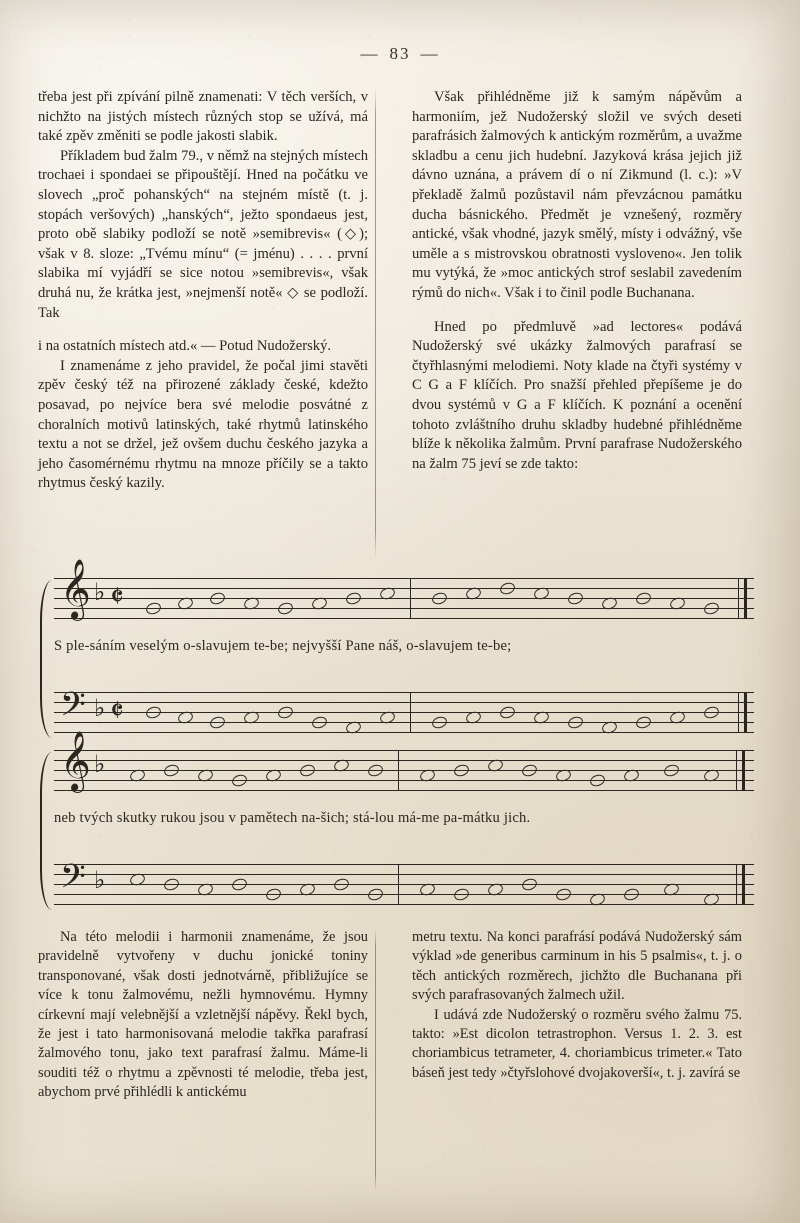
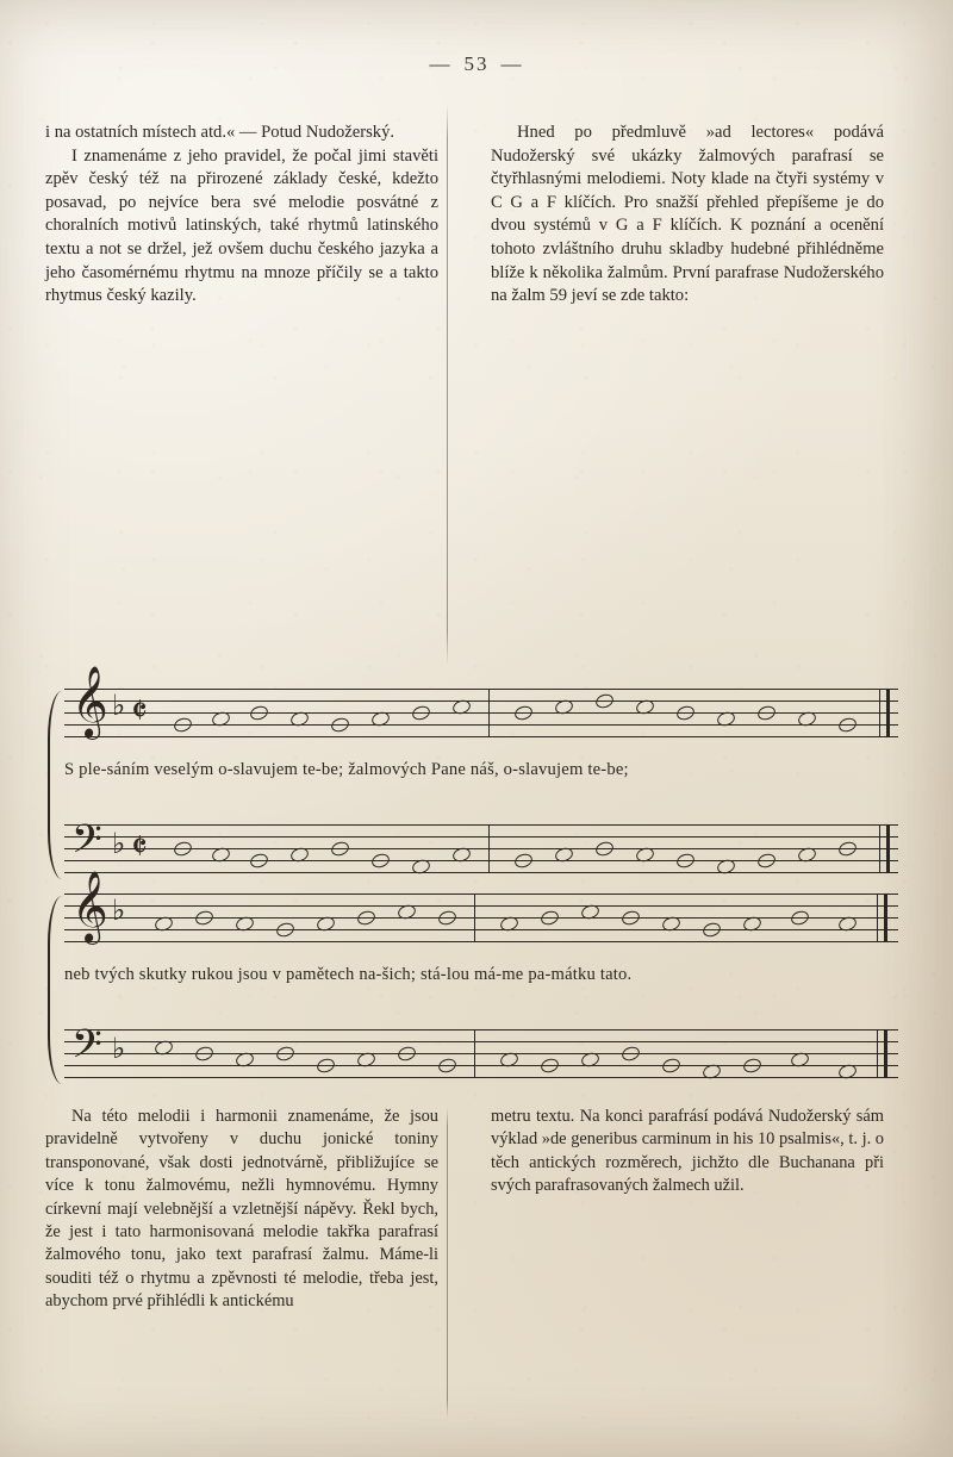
- — 83 —
+ — 53 —
- třeba jest při zpívání pilně znamenati: V těch verších, v nichžto na jistých místech různých stop se užívá, má také zpěv změniti se podle jakosti slabik.
- Příkladem bud žalm 79., v němž na stejných místech trochaei i spondaei se připouštějí. Hned na počátku ve slovech „proč pohanských“ na stejném místě (t. j. stopách veršových) „hanských“, ježto spondaeus jest, proto obě slabiky podloží se notě »semibrevis« (◇); však v 8. sloze: „Tvému mínu“ (= jménu) . . . . první slabika mí vyjádří se sice notou »semibrevis«, však druhá nu, že krátka jest, »nejmenší notě« ◇ se podloží. Tak
  i na ostatních místech atd.« — Potud Nudožerský.
  I znamenáme z jeho pravidel, že počal jimi stavěti zpěv český též na přirozené základy české, kdežto posavad, po nejvíce bera své melodie posvátné z choralních motivů latinských, také rhytmů latinského textu a not se držel, jež ovšem duchu českého jazyka a jeho časomérnému rhytmu na mnoze příčily se a takto rhytmus český kazily.
- Však přihlédněme již k samým nápěvům a harmoniím, jež Nudožerský složil ve svých deseti parafrásich žalmových k antickým rozměrům, a uvažme skladbu a cenu jich hudební. Jazyková krása jejich již dávno uznána, a právem dí o ní Zikmund (l. c.): »V překladě žalmů pozůstavil nám převzácnou památku ducha básnického. Předmět je vznešený, rozměry antické, však vhodné, jazyk smělý, místy i odvážný, vše uměle a s mistrovskou obratnosti vysloveno«. Jen tolik mu vytýká, že »moc antických strof seslabil zavedením rýmů do nich«. Však i to činil podle Buchanana.
- Hned po předmluvě »ad lectores« podává Nudožerský své ukázky žalmových parafrasí se čtyřhlasnými melodiemi. Noty klade na čtyři systémy v C G a F klíčích. Pro snažší přehled přepíšeme je do dvou systémů v G a F klíčích. K poznání a ocenění tohoto zvláštního druhu skladby hudebné přihlédněme blíže k několika žalmům. První parafrase Nudožerského na žalm 75 jeví se zde takto:
+ Hned po předmluvě »ad lectores« podává Nudožerský své ukázky žalmových parafrasí se čtyřhlasnými melodiemi. Noty klade na čtyři systémy v C G a F klíčích. Pro snažší přehled přepíšeme je do dvou systémů v G a F klíčích. K poznání a ocenění tohoto zvláštního druhu skladby hudebné přihlédněme blíže k několika žalmům. První parafrase Nudožerského na žalm 59 jeví se zde takto:
  𝄞
  ♭
  𝄵
- S ple-sáním veselým o-slavujem te-be; nejvyšší Pane náš, o-slavujem te-be;
+ S ple-sáním veselým o-slavujem te-be; žalmových Pane náš, o-slavujem te-be;
  𝄢
  ♭
  𝄵
  𝄞
  ♭
- neb tvých skutky rukou jsou v pamětech na-šich; stá-lou má-me pa-mátku jich.
+ neb tvých skutky rukou jsou v pamětech na-šich; stá-lou má-me pa-mátku tato.
  𝄢
  ♭
  Na této melodii i harmonii znamenáme, že jsou pravidelně vytvořeny v duchu jonické toniny transponované, však dosti jednotvárně, přibližujíce se více k tonu žalmovému, nežli hymnovému. Hymny církevní mají velebnější a vzletnější nápěvy. Řekl bych, že jest i tato harmonisovaná melodie takřka parafrasí žalmového tonu, jako text parafrasí žalmu. Máme-li souditi též o rhytmu a zpěvnosti té melodie, třeba jest, abychom prvé přihlédli k antickému
- metru textu. Na konci parafrásí podává Nudožerský sám výklad »de generibus carminum in his 5 psalmis«, t. j. o těch antických rozměrech, jichžto dle Buchanana při svých parafrasovaných žalmech užil.
+ metru textu. Na konci parafrásí podává Nudožerský sám výklad »de generibus carminum in his 10 psalmis«, t. j. o těch antických rozměrech, jichžto dle Buchanana při svých parafrasovaných žalmech užil.
- I udává zde Nudožerský o rozměru svého žalmu 75. takto: »Est dicolon tetrastrophon. Versus 1. 2. 3. est choriambicus tetrameter, 4. choriambicus trimeter.« Tato báseň jest tedy »čtyřslohové dvojakoverší«, t. j. zavírá se
